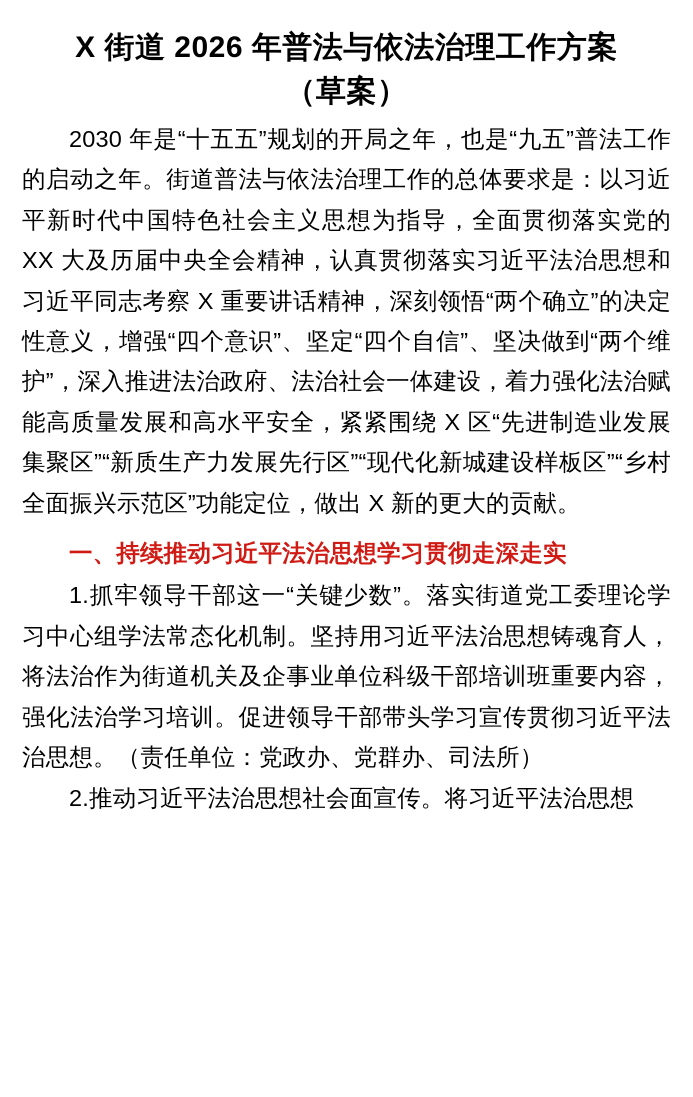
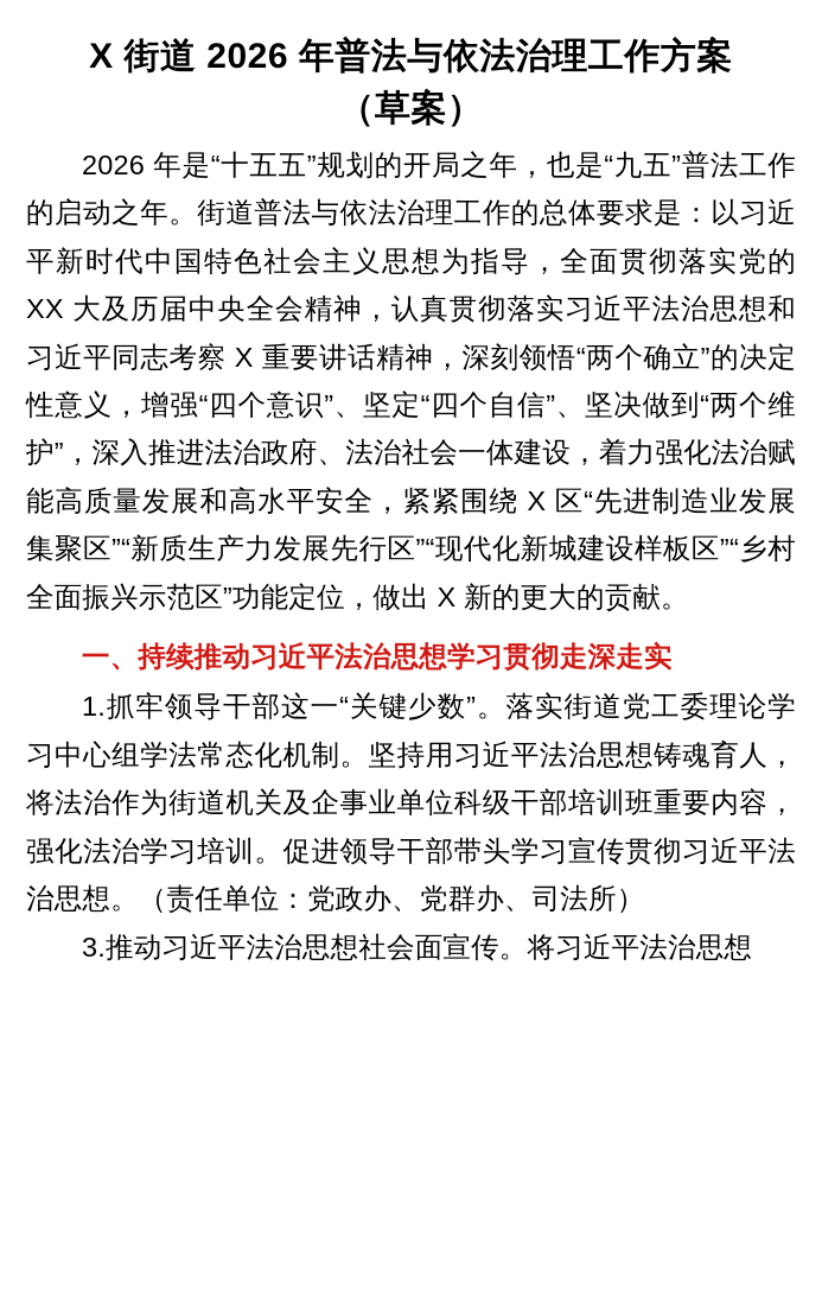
  X 街道 2026 年普法与依法治理工作方案
  （草案）
- 2030 年是“十五五”规划的开局之年，也是“九五”普法工作的启动之年。街道普法与依法治理工作的总体要求是：以习近平新时代中国特色社会主义思想为指导，全面贯彻落实党的 XX 大及历届中央全会精神，认真贯彻落实习近平法治思想和习近平同志考察 X 重要讲话精神，深刻领悟“两个确立”的决定性意义，增强“四个意识”、坚定“四个自信”、坚决做到“两个维护”，深入推进法治政府、法治社会一体建设，着力强化法治赋能高质量发展和高水平安全，紧紧围绕 X 区“先进制造业发展集聚区”“新质生产力发展先行区”“现代化新城建设样板区”“乡村全面振兴示范区”功能定位，做出 X 新的更大的贡献。
+ 2026 年是“十五五”规划的开局之年，也是“九五”普法工作的启动之年。街道普法与依法治理工作的总体要求是：以习近平新时代中国特色社会主义思想为指导，全面贯彻落实党的 XX 大及历届中央全会精神，认真贯彻落实习近平法治思想和习近平同志考察 X 重要讲话精神，深刻领悟“两个确立”的决定性意义，增强“四个意识”、坚定“四个自信”、坚决做到“两个维护”，深入推进法治政府、法治社会一体建设，着力强化法治赋能高质量发展和高水平安全，紧紧围绕 X 区“先进制造业发展集聚区”“新质生产力发展先行区”“现代化新城建设样板区”“乡村全面振兴示范区”功能定位，做出 X 新的更大的贡献。
  一、持续推动习近平法治思想学习贯彻走深走实
  1.抓牢领导干部这一“关键少数”。落实街道党工委理论学习中心组学法常态化机制。坚持用习近平法治思想铸魂育人，将法治作为街道机关及企事业单位科级干部培训班重要内容，强化法治学习培训。促进领导干部带头学习宣传贯彻习近平法治思想。（责任单位：党政办、党群办、司法所）
- 2.推动习近平法治思想社会面宣传。将习近平法治思想
+ 3.推动习近平法治思想社会面宣传。将习近平法治思想
